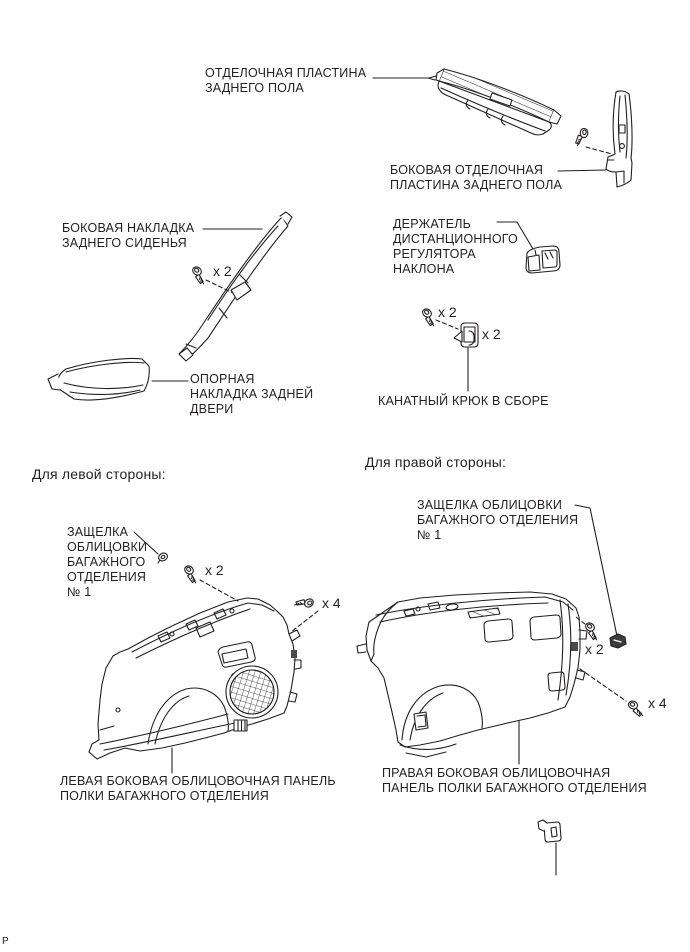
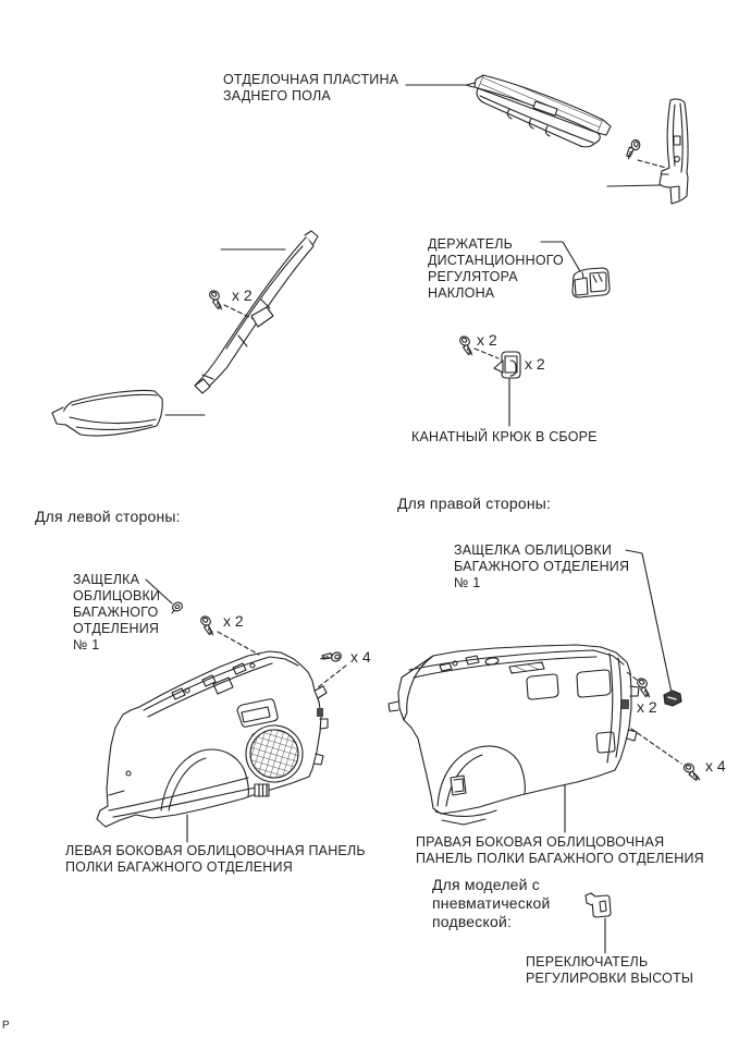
  ОТДЕЛОЧНАЯ ПЛАСТИНА
  ЗАДНЕГО ПОЛА
- БОКОВАЯ ОТДЕЛОЧНАЯ
- ПЛАСТИНА ЗАДНЕГО ПОЛА
- БОКОВАЯ НАКЛАДКА
- ЗАДНЕГО СИДЕНЬЯ
- ОПОРНАЯ
- НАКЛАДКА ЗАДНЕЙ
- ДВЕРИ
  ДЕРЖАТЕЛЬ
  ДИСТАНЦИОННОГО
  РЕГУЛЯТОРА
  НАКЛОНА
  КАНАТНЫЙ КРЮК В СБОРЕ
  Для левой стороны:
  Для правой стороны:
  ЗАЩЕЛКА
  ОБЛИЦОВКИ
  БАГАЖНОГО
  ОТДЕЛЕНИЯ
  № 1
  ЗАЩЕЛКА ОБЛИЦОВКИ
  БАГАЖНОГО ОТДЕЛЕНИЯ
  № 1
  ЛЕВАЯ БОКОВАЯ ОБЛИЦОВОЧНАЯ ПАНЕЛЬ
  ПОЛКИ БАГАЖНОГО ОТДЕЛЕНИЯ
  ПРАВАЯ БОКОВАЯ ОБЛИЦОВОЧНАЯ
  ПАНЕЛЬ ПОЛКИ БАГАЖНОГО ОТДЕЛЕНИЯ
+ Для моделей с
+ пневматической
+ подвеской:
+ ПЕРЕКЛЮЧАТЕЛЬ
+ РЕГУЛИРОВКИ ВЫСОТЫ
  x 2
  x 2
  x 2
  x 2
  x 4
  x 2
  x 4
  P
